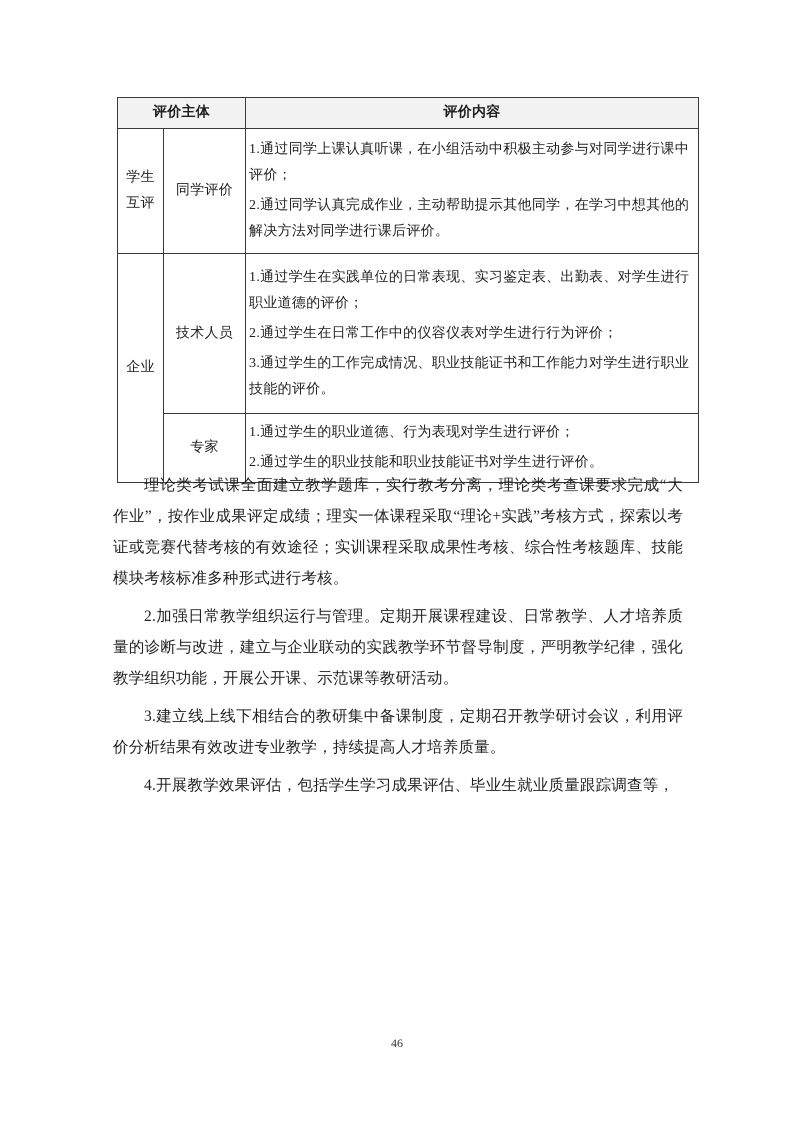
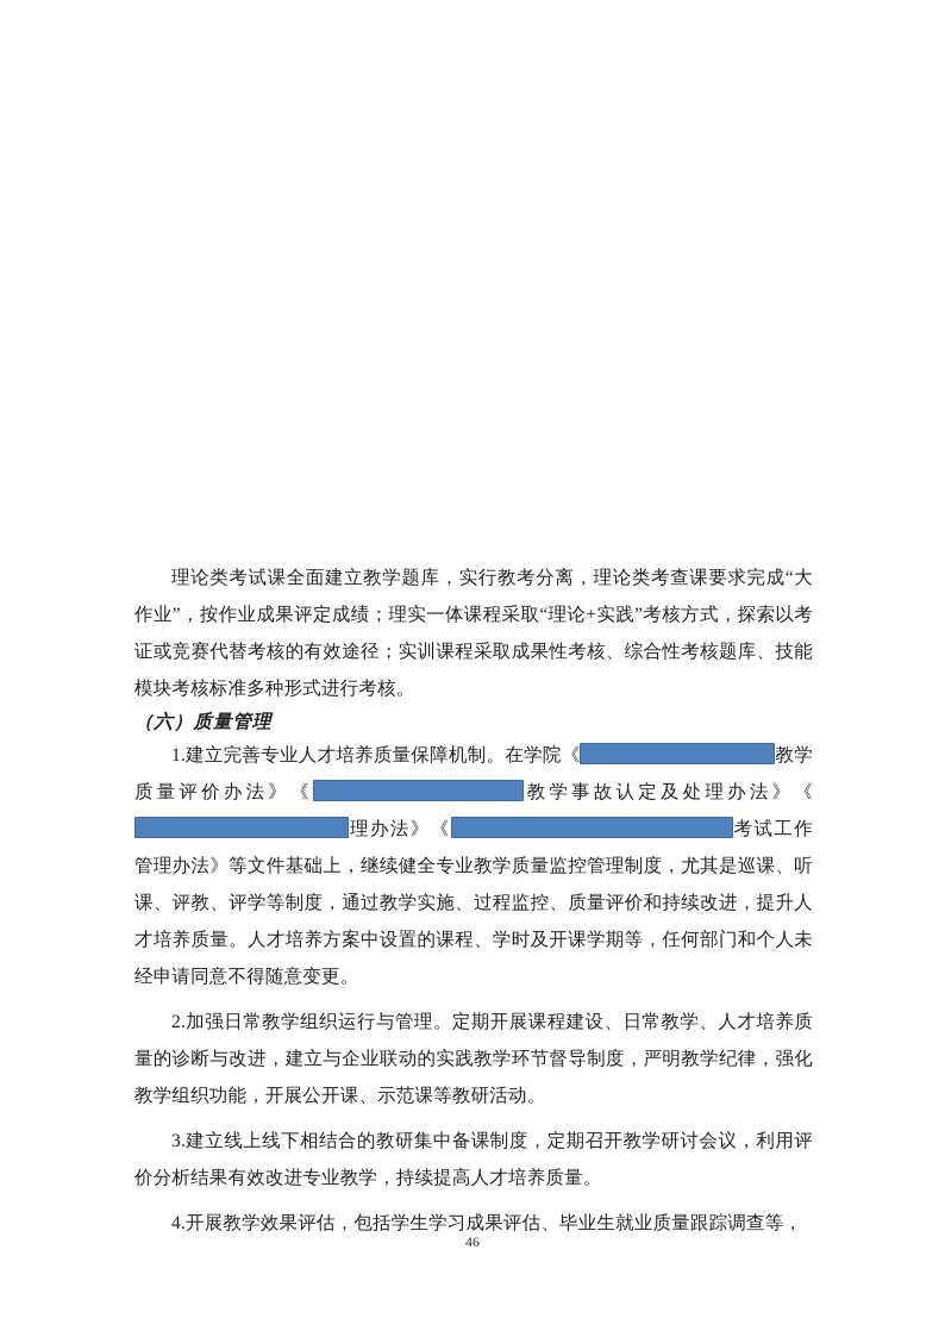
- 评价主体	评价内容
- 学生互评	同学评价	1.通过同学上课认真听课，在小组活动中积极主动参与对同学进行课中评价； 2.通过同学认真完成作业，主动帮助提示其他同学，在学习中想其他的解决方法对同学进行课后评价。
- 企业	技术人员	1.通过学生在实践单位的日常表现、实习鉴定表、出勤表、对学生进行职业道德的评价； 2.通过学生在日常工作中的仪容仪表对学生进行行为评价； 3.通过学生的工作完成情况、职业技能证书和工作能力对学生进行职业技能的评价。
- 专家	1.通过学生的职业道德、行为表现对学生进行评价； 2.通过学生的职业技能和职业技能证书对学生进行评价。
  理论类考试课全面建立教学题库，实行教考分离，理论类考查课要求完成“大作业”，按作业成果评定成绩；理实一体课程采取“理论+实践”考核方式，探索以考证或竞赛代替考核的有效途径；实训课程采取成果性考核、综合性考核题库、技能模块考核标准多种形式进行考核。
+ （六）质量管理
+ 1.建立完善专业人才培养质量保障机制。在学院《 教学质量评价办法》《 教学事故认定及处理办法》《理办法》《 考试工作管理办法》等文件基础上，继续健全专业教学质量监控管理制度，尤其是巡课、听课、评教、评学等制度，通过教学实施、过程监控、质量评价和持续改进，提升人才培养质量。人才培养方案中设置的课程、学时及开课学期等，任何部门和个人未经申请同意不得随意变更。
  2.加强日常教学组织运行与管理。定期开展课程建设、日常教学、人才培养质量的诊断与改进，建立与企业联动的实践教学环节督导制度，严明教学纪律，强化教学组织功能，开展公开课、示范课等教研活动。
  3.建立线上线下相结合的教研集中备课制度，定期召开教学研讨会议，利用评价分析结果有效改进专业教学，持续提高人才培养质量。
  4.开展教学效果评估，包括学生学习成果评估、毕业生就业质量跟踪调查等，
  46
